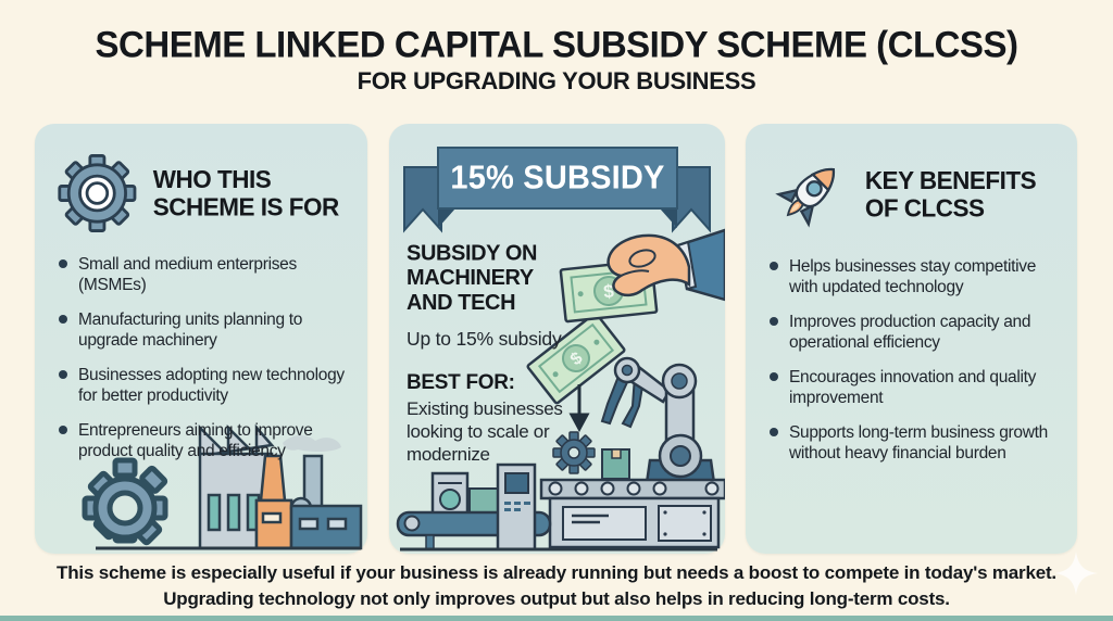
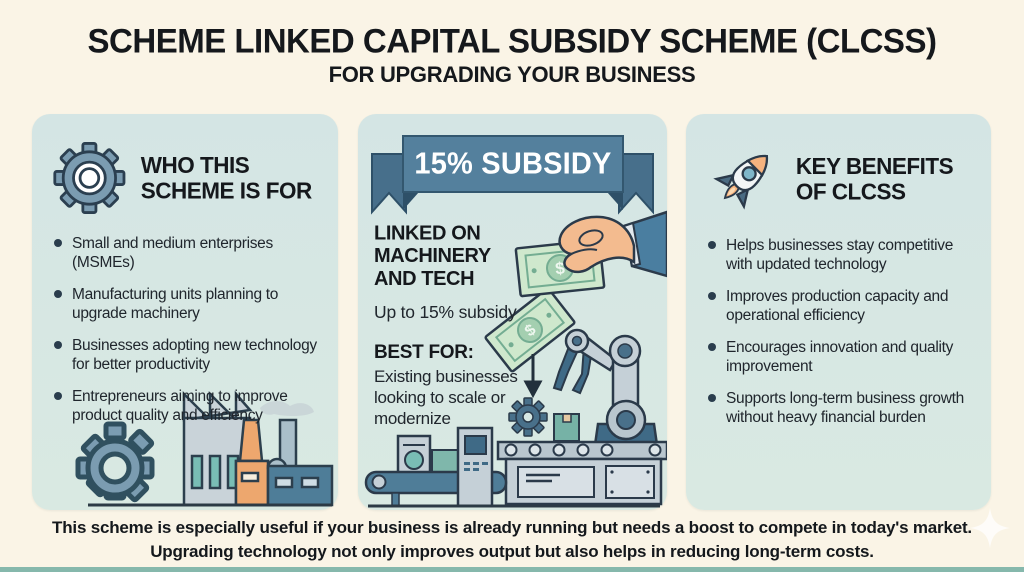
  SCHEME LINKED CAPITAL SUBSIDY SCHEME (CLCSS)
  FOR UPGRADING YOUR BUSINESS
  WHO THIS SCHEME IS FOR
  Small and medium enterprises (MSMEs)
  Manufacturing units planning to upgrade machinery
  Businesses adopting new technology for better productivity
  Entrepreneurs aiming to improve product quality and efficiency
  15% SUBSIDY
- SUBSIDY ON MACHINERY AND TECH
+ LINKED ON MACHINERY AND TECH
  Up to 15% subsidy
  BEST FOR:
  Existing businesses looking to scale or modernize
  KEY BENEFITS OF CLCSS
  Helps businesses stay competitive with updated technology
  Improves production capacity and operational efficiency
  Encourages innovation and quality improvement
  Supports long-term business growth without heavy financial burden
  This scheme is especially useful if your business is already running but needs a boost to compete in today's market.
  Upgrading technology not only improves output but also helps in reducing long-term costs.
